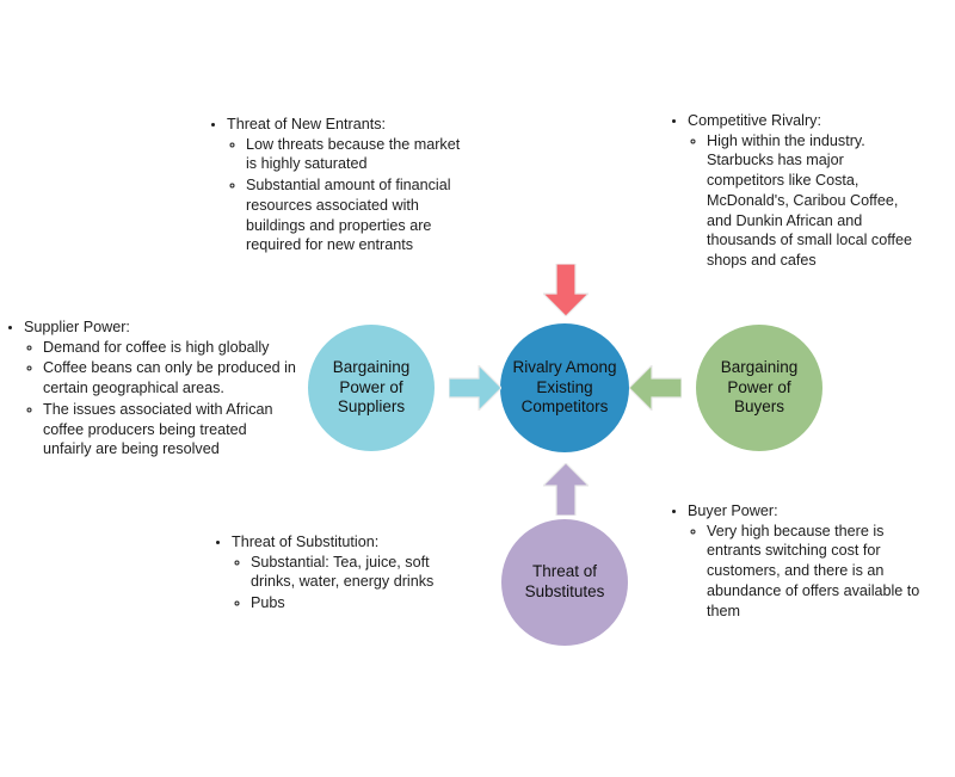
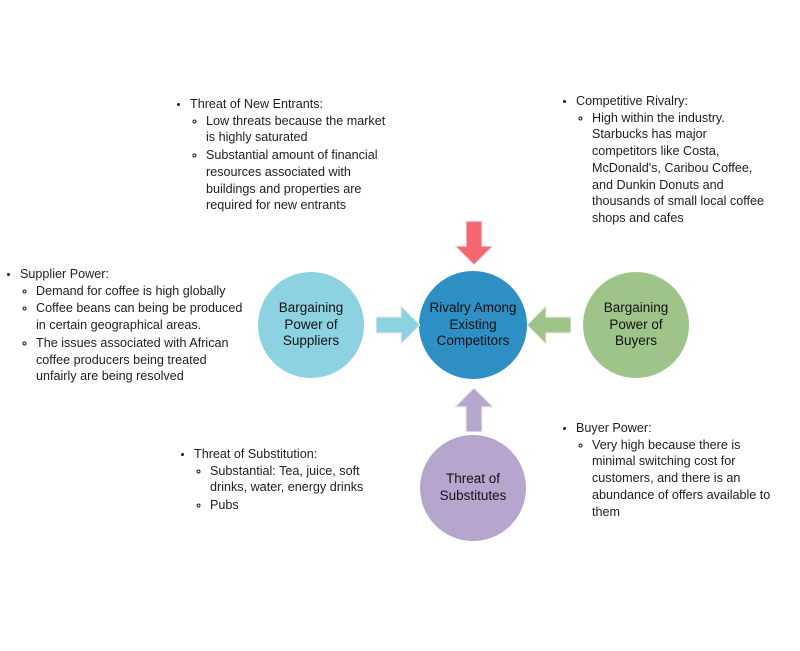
  Rivalry Among Existing Competitors
  Bargaining Power of Suppliers
  Bargaining Power of Buyers
  Threat of Substitutes
  Threat of New Entrants:
  Low threats because the market is highly saturated
  Substantial amount of financial resources associated with buildings and properties are required for new entrants
  Competitive Rivalry:
- High within the industry. Starbucks has major competitors like Costa, McDonald's, Caribou Coffee, and Dunkin African and thousands of small local coffee shops and cafes
+ High within the industry. Starbucks has major competitors like Costa, McDonald's, Caribou Coffee, and Dunkin Donuts and thousands of small local coffee shops and cafes
  Supplier Power:
  Demand for coffee is high globally
- Coffee beans can only be produced in certain geographical areas.
+ Coffee beans can being be produced in certain geographical areas.
  The issues associated with African coffee producers being treated unfairly are being resolved
  Buyer Power:
- Very high because there is entrants switching cost for customers, and there is an abundance of offers available to them
+ Very high because there is minimal switching cost for customers, and there is an abundance of offers available to them
  Threat of Substitution:
  Substantial: Tea, juice, soft drinks, water, energy drinks
  Pubs
